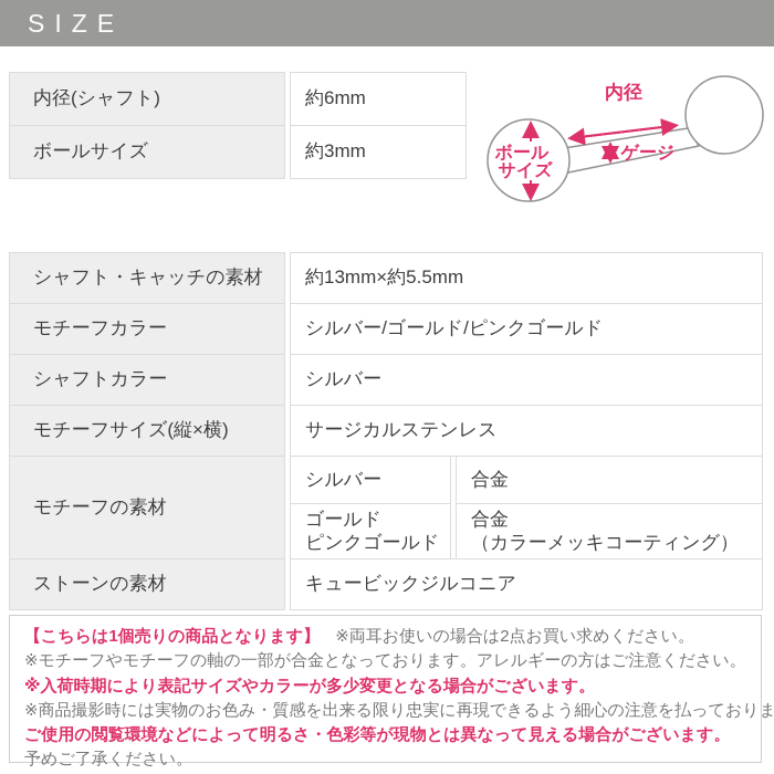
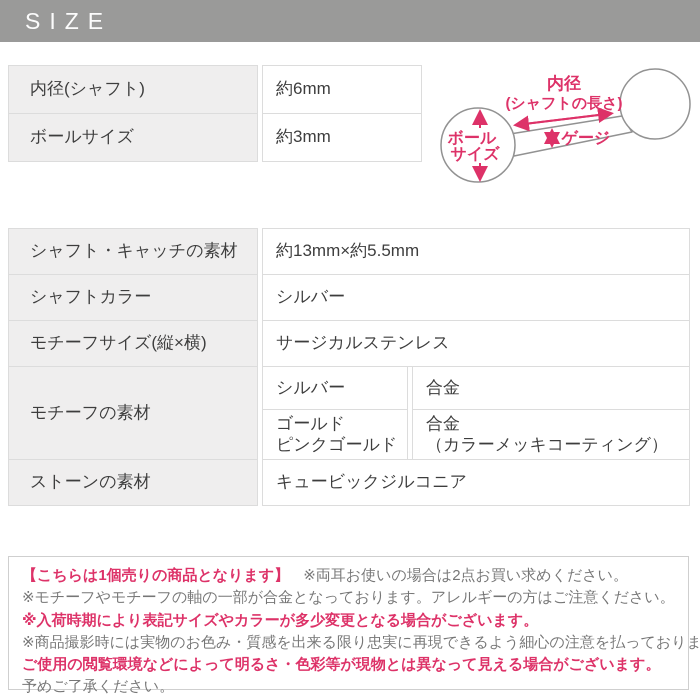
  SIZE
  内径(シャフト)
  約6mm
  ボールサイズ
  約3mm
  内径
+ (シャフトの長さ)
  ボール
  サイズ
  ゲージ
  シャフト・キャッチの素材
  約13mm×約5.5mm
- モチーフカラー
- シルバー/ゴールド/ピンクゴールド
  シャフトカラー
  シルバー
  モチーフサイズ(縦×横)
  サージカルステンレス
  モチーフの素材
  シルバー
  合金
  ゴールド
  ピンクゴールド
  合金
  （カラーメッキコーティング）
  ストーンの素材
  キュービックジルコニア
  【こちらは1個売りの商品となります】 ※両耳お使いの場合は2点お買い求めください。
  ※モチーフやモチーフの軸の一部が合金となっております。アレルギーの方はご注意ください。
  ※入荷時期により表記サイズやカラーが多少変更となる場合がございます。
  ※商品撮影時には実物のお色み・質感を出来る限り忠実に再現できるよう細心の注意を払っておりま
  ご使用の閲覧環境などによって明るさ・色彩等が現物とは異なって見える場合がございます。
  予めご了承ください。
